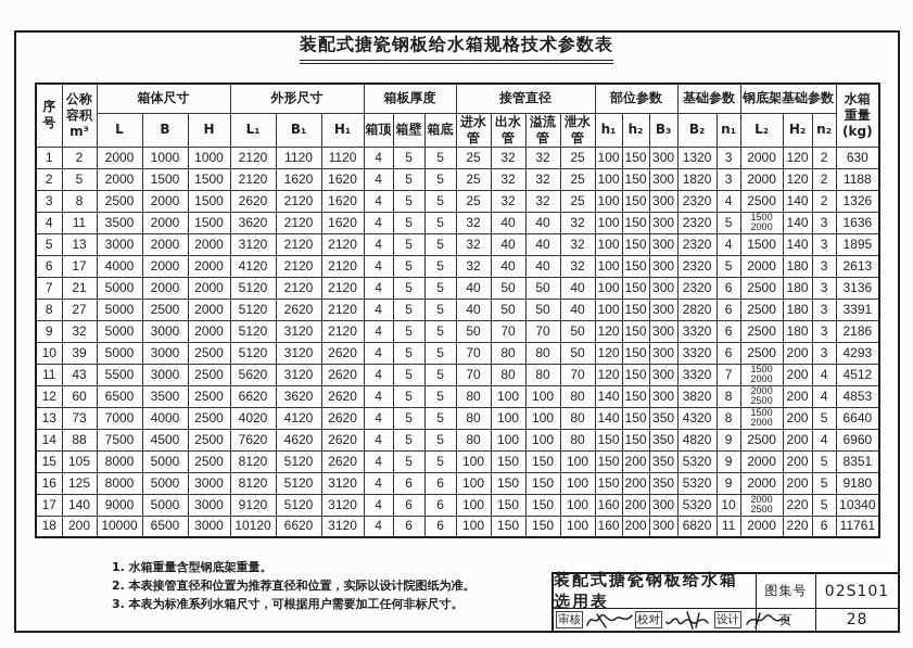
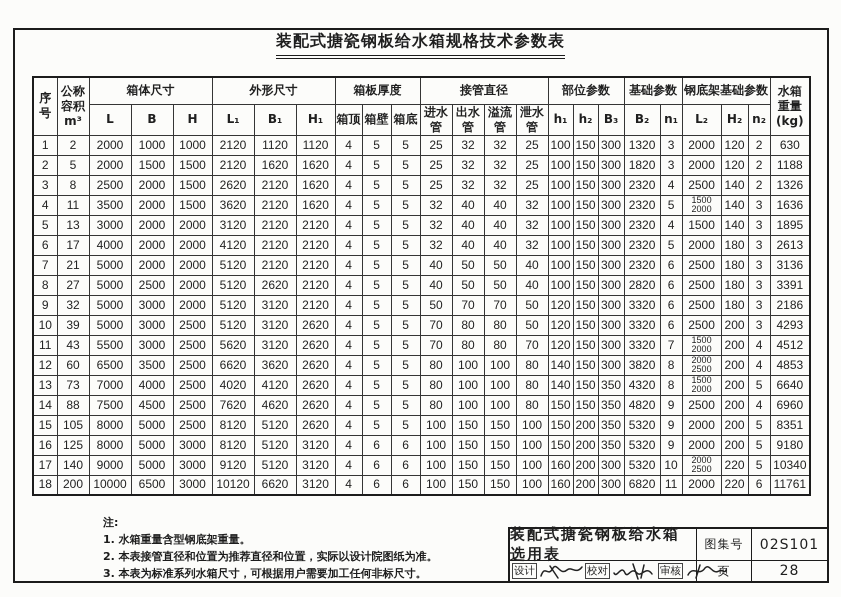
  装配式搪瓷钢板给水箱规格技术参数表
  序 号	公称 容积 m³	箱体尺寸	外形尺寸	箱板厚度	接管直径	部位参数	基础参数	钢底架基础参数	水箱 重量 (kg)
  L	B	H	L₁	B₁	H₁	箱顶	箱壁	箱底	进水管	出水管	溢流管	泄水管	h₁	h₂	B₃	B₂	n₁	L₂	H₂	n₂
  1	2	2000	1000	1000	2120	1120	1120	4	5	5	25	32	32	25	100	150	300	1320	3	2000	120	2	630
  2	5	2000	1500	1500	2120	1620	1620	4	5	5	25	32	32	25	100	150	300	1820	3	2000	120	2	1188
  3	8	2500	2000	1500	2620	2120	1620	4	5	5	25	32	32	25	100	150	300	2320	4	2500	140	2	1326
  4	11	3500	2000	1500	3620	2120	1620	4	5	5	32	40	40	32	100	150	300	2320	5	1500 2000	140	3	1636
  5	13	3000	2000	2000	3120	2120	2120	4	5	5	32	40	40	32	100	150	300	2320	4	1500	140	3	1895
  6	17	4000	2000	2000	4120	2120	2120	4	5	5	32	40	40	32	100	150	300	2320	5	2000	180	3	2613
  7	21	5000	2000	2000	5120	2120	2120	4	5	5	40	50	50	40	100	150	300	2320	6	2500	180	3	3136
  8	27	5000	2500	2000	5120	2620	2120	4	5	5	40	50	50	40	100	150	300	2820	6	2500	180	3	3391
  9	32	5000	3000	2000	5120	3120	2120	4	5	5	50	70	70	50	120	150	300	3320	6	2500	180	3	2186
  10	39	5000	3000	2500	5120	3120	2620	4	5	5	70	80	80	50	120	150	300	3320	6	2500	200	3	4293
  11	43	5500	3000	2500	5620	3120	2620	4	5	5	70	80	80	70	120	150	300	3320	7	1500 2000	200	4	4512
  12	60	6500	3500	2500	6620	3620	2620	4	5	5	80	100	100	80	140	150	300	3820	8	2000 2500	200	4	4853
  13	73	7000	4000	2500	4020	4120	2620	4	5	5	80	100	100	80	140	150	350	4320	8	1500 2000	200	5	6640
  14	88	7500	4500	2500	7620	4620	2620	4	5	5	80	100	100	80	150	150	350	4820	9	2500	200	4	6960
  15	105	8000	5000	2500	8120	5120	2620	4	5	5	100	150	150	100	150	200	350	5320	9	2000	200	5	8351
  16	125	8000	5000	3000	8120	5120	3120	4	6	6	100	150	150	100	150	200	350	5320	9	2000	200	5	9180
  17	140	9000	5000	3000	9120	5120	3120	4	6	6	100	150	150	100	160	200	300	5320	10	2000 2500	220	5	10340
  18	200	10000	6500	3000	10120	6620	3120	4	6	6	100	150	150	100	160	200	300	6820	11	2000	220	6	11761
+ 注:
  1. 水箱重量含型钢底架重量。
  2. 本表接管直径和位置为推荐直径和位置，实际以设计院图纸为准。
  3. 本表为标准系列水箱尺寸，可根据用户需要加工任何非标尺寸。
  装配式搪瓷钢板给水箱选用表
  图集号
  02S101
- 审核
+ 设计
  校对
- 设计
+ 审核
  页
  28
